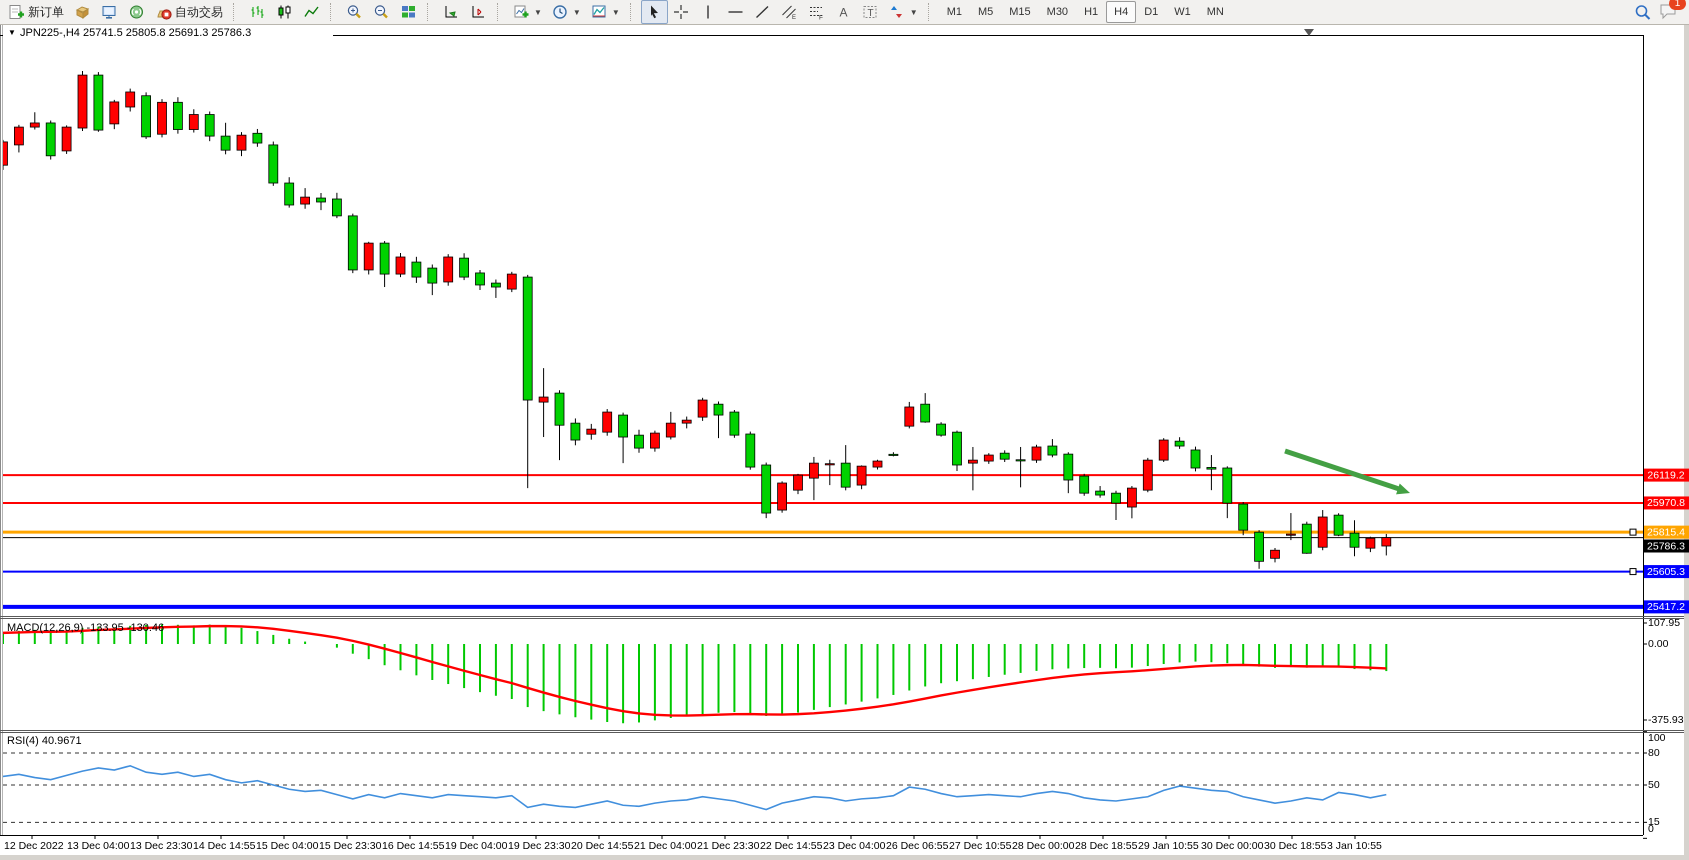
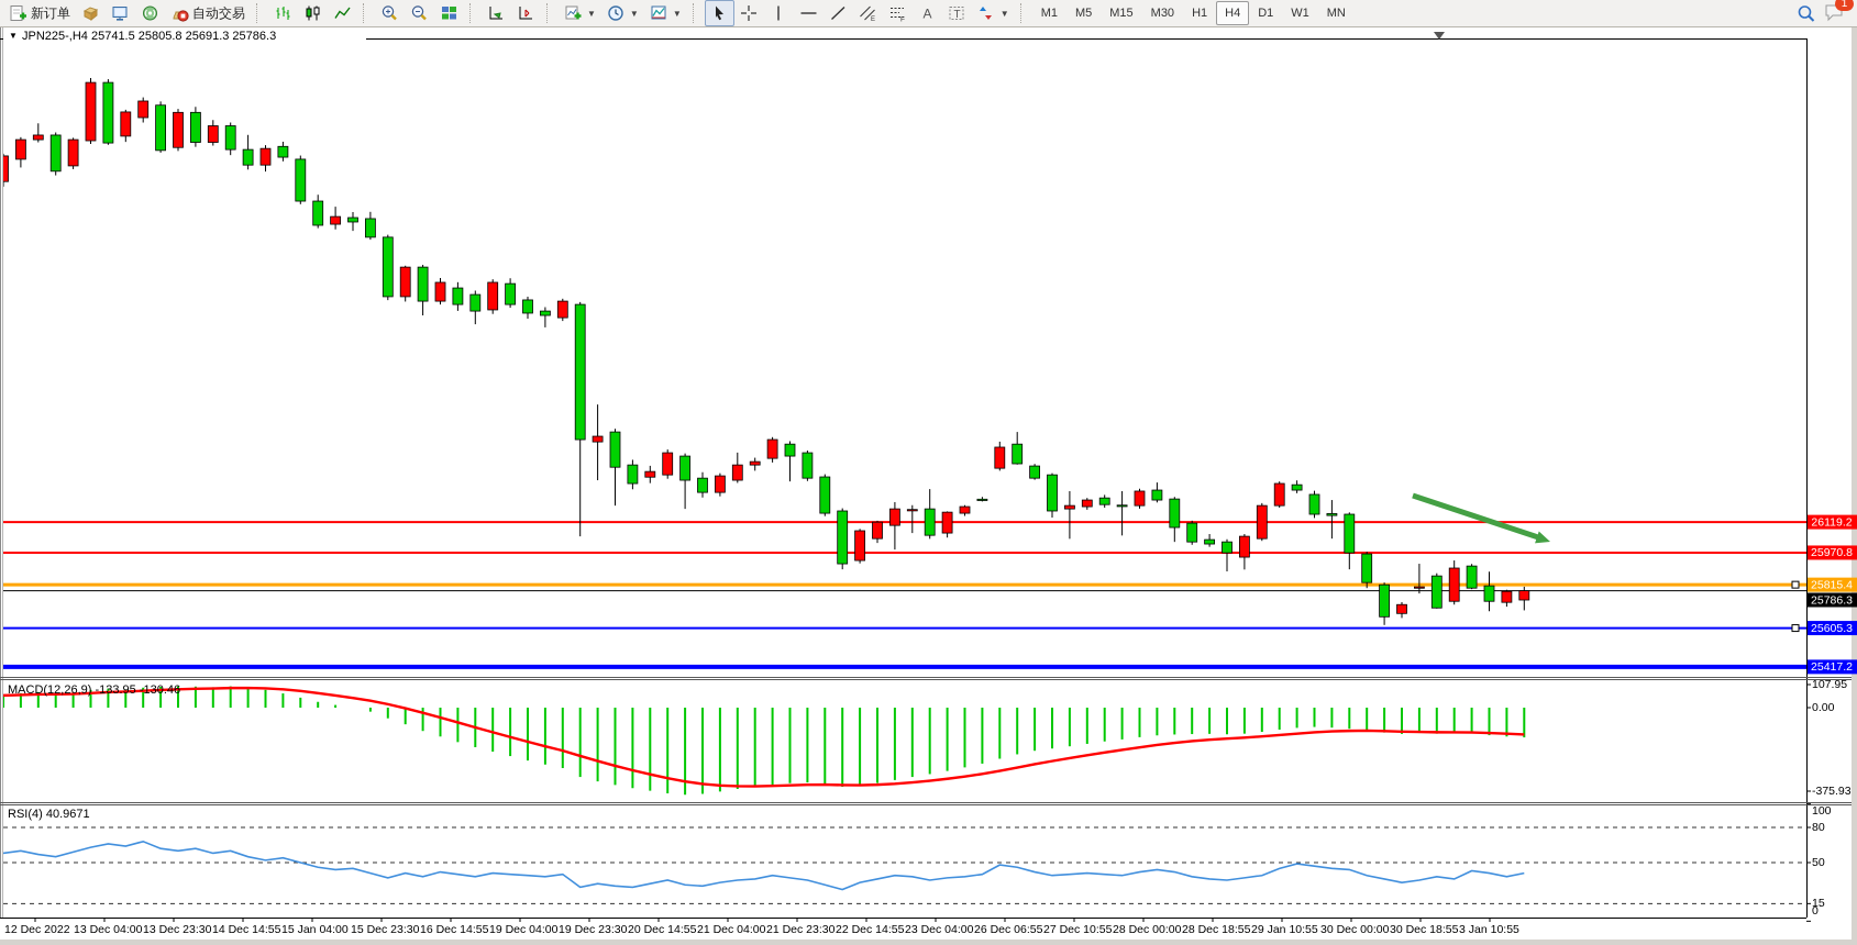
  新订单
  自动交易
  ▼
  ▼
  ▼
  A
  T
  ▼
  M1
  M5
  M15
  M30
  H1
  H4
  D1
  W1
  MN
  1
  26119.2
  25970.8
  25815.4
  25605.3
  25417.2
  25786.3
  ▼
  JPN225-,H4 25741.5 25805.8 25691.3 25786.3
  107.95
  0.00
  -375.93
  MACD(12,26,9) -133.95 -130.46
  100
  80
  50
  15
  0
  RSI(4) 40.9671
  12 Dec 2022
  13 Dec 04:00
  13 Dec 23:30
  14 Dec 14:55
- 15 Dec 04:00
+ 15 Jan 04:00
  15 Dec 23:30
  16 Dec 14:55
  19 Dec 04:00
  19 Dec 23:30
  20 Dec 14:55
  21 Dec 04:00
  21 Dec 23:30
  22 Dec 14:55
  23 Dec 04:00
  26 Dec 06:55
  27 Dec 10:55
  28 Dec 00:00
  28 Dec 18:55
  29 Jan 10:55
  30 Dec 00:00
  30 Dec 18:55
  3 Jan 10:55
